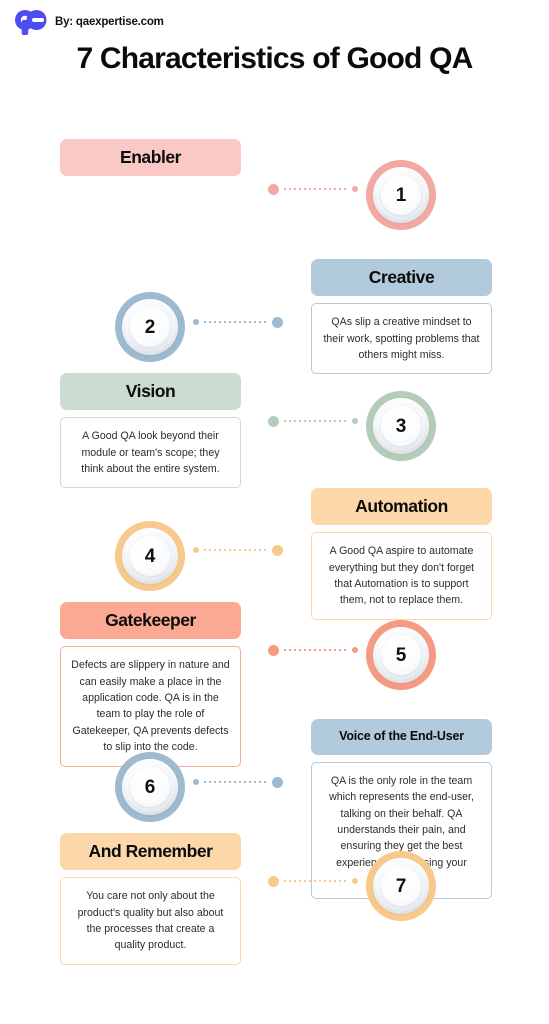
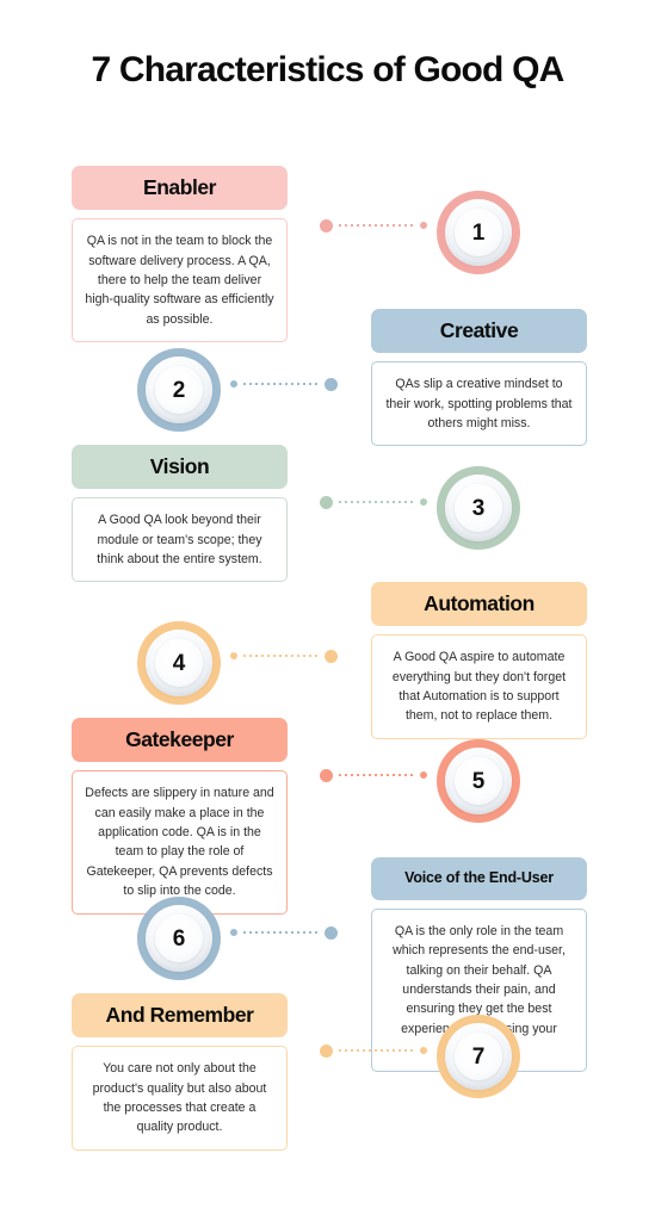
- By: qaexpertise.com
  7 Characteristics of Good QA
  Enabler
+ QA is not in the team to block the software delivery process. A QA, there to help the team deliver high-quality software as efficiently as possible.
  1
  Creative
  QAs slip a creative mindset to their work, spotting problems that others might miss.
  2
  Vision
  A Good QA look beyond their module or team's scope; they think about the entire system.
  3
  Automation
  A Good QA aspire to automate everything but they don't forget that Automation is to support them, not to replace them.
  4
  Gatekeeper
  Defects are slippery in nature and can easily make a place in the application code. QA is in the team to play the role of Gatekeeper, QA prevents defects to slip into the code.
  5
  Voice of the End-User
  QA is the only role in the team which represents the end-user, talking on their behalf. QA understands their pain, and ensuring they get the best experieing your
  6
  And Remember
  You care not only about the product's quality but also about the processes that create a quality product.
  7
